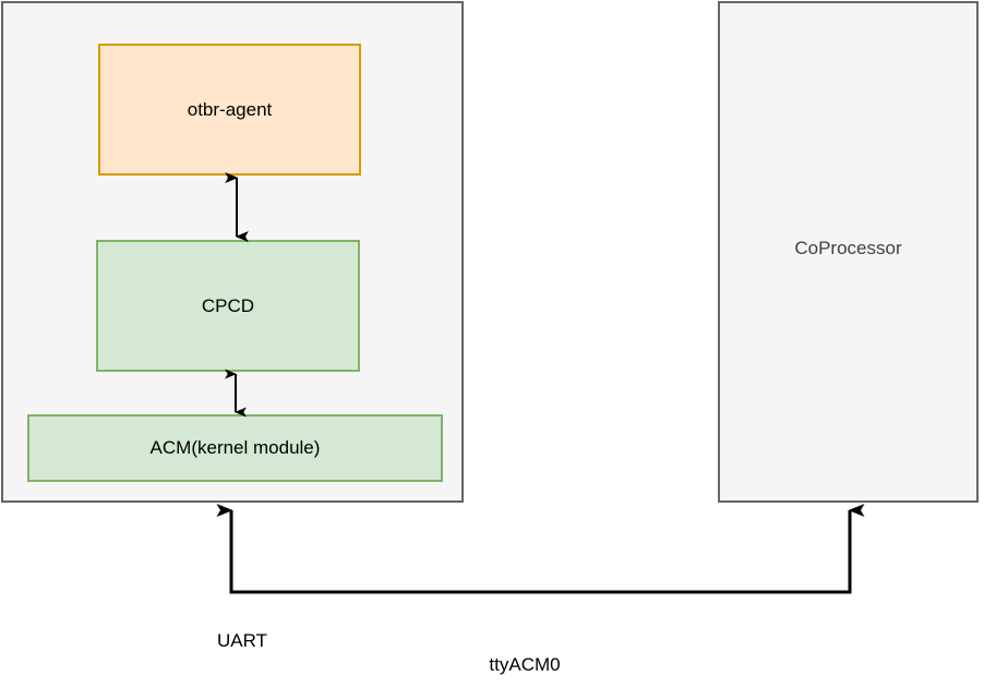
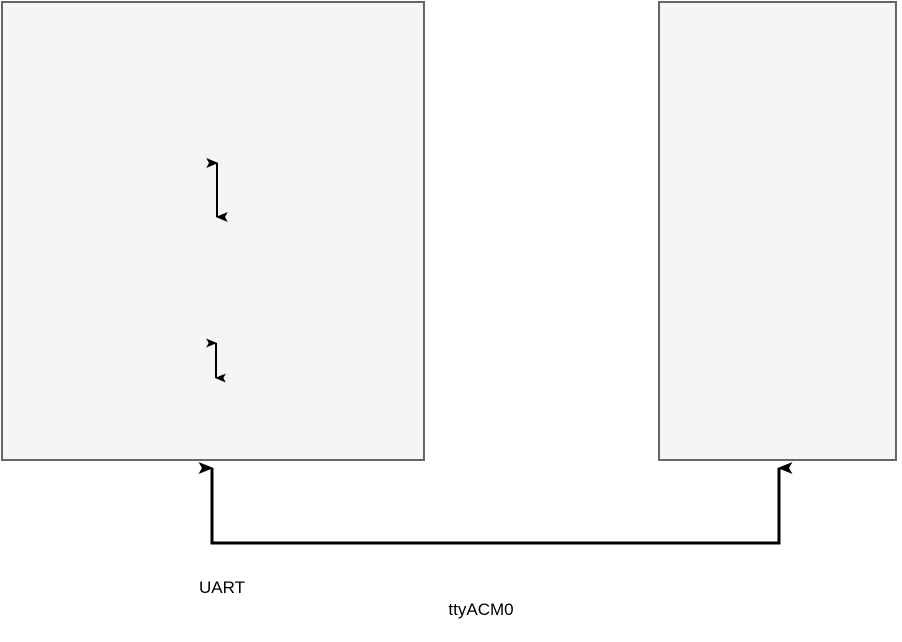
- CoProcessor
- otbr-agent
- CPCD
- ACM(kernel module)
  UART
  ttyACM0
